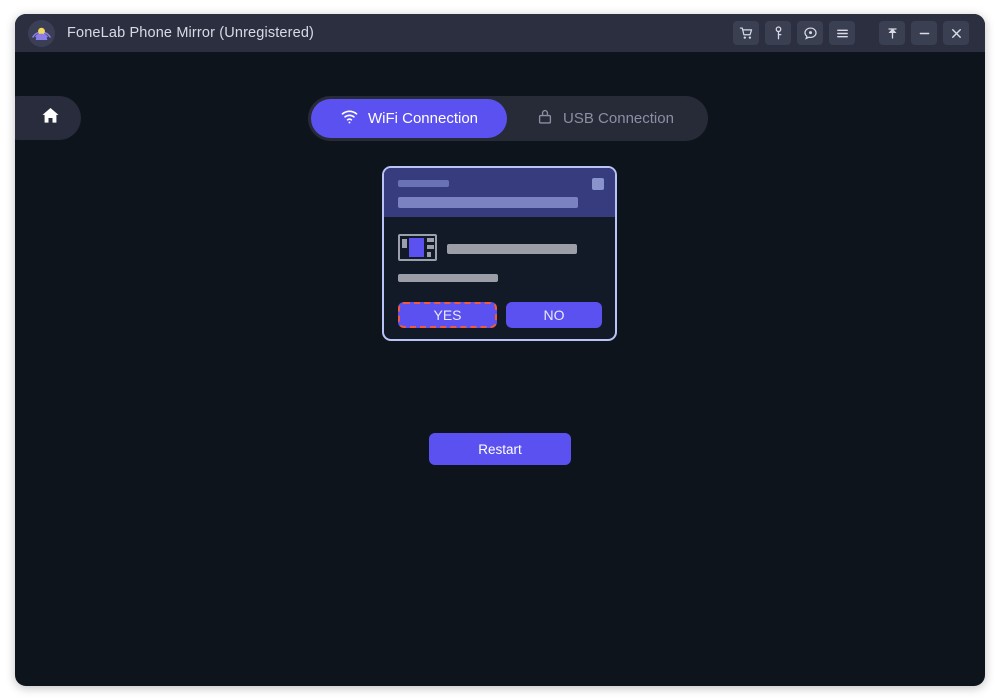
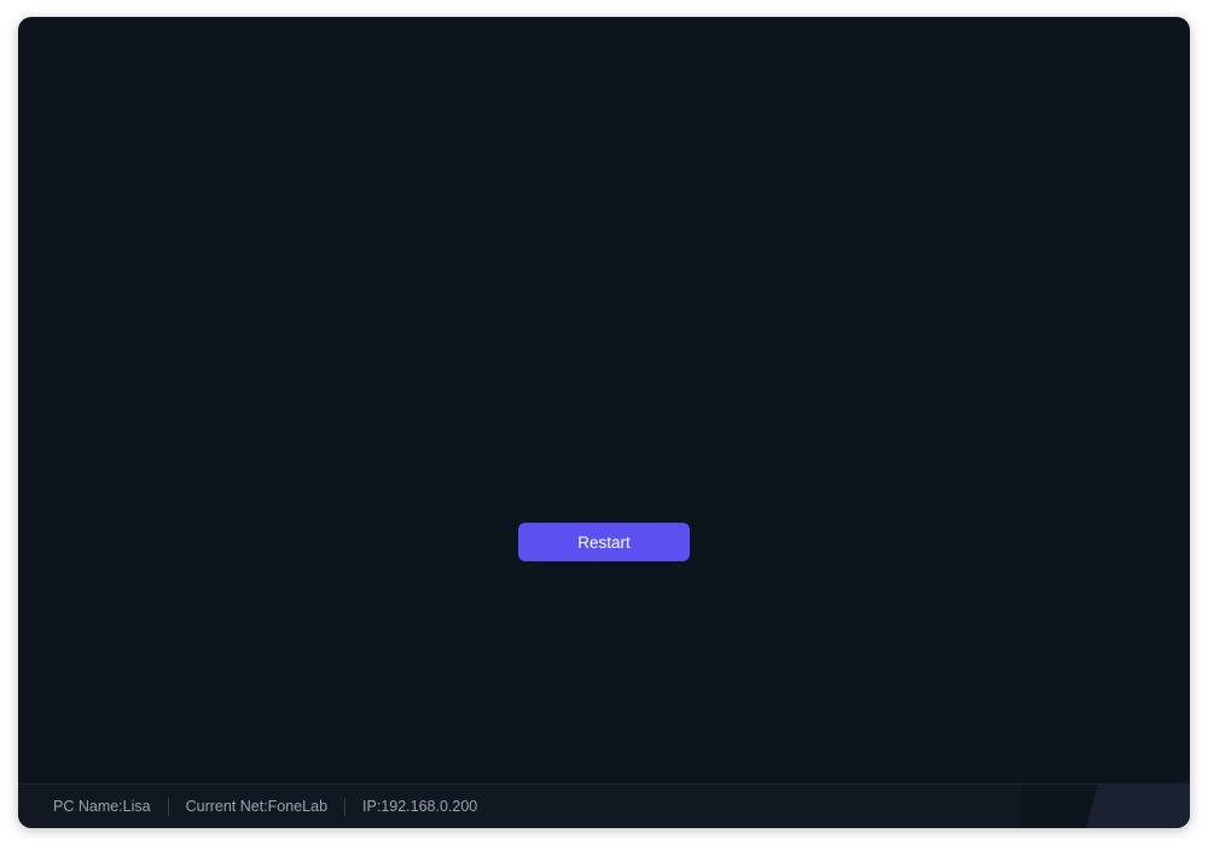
- FoneLab Phone Mirror (Unregistered)
- WiFi Connection
- USB Connection
- YES
- NO
  Restart
+ PC Name:Lisa
+ Current Net:FoneLab
+ IP:192.168.0.200
